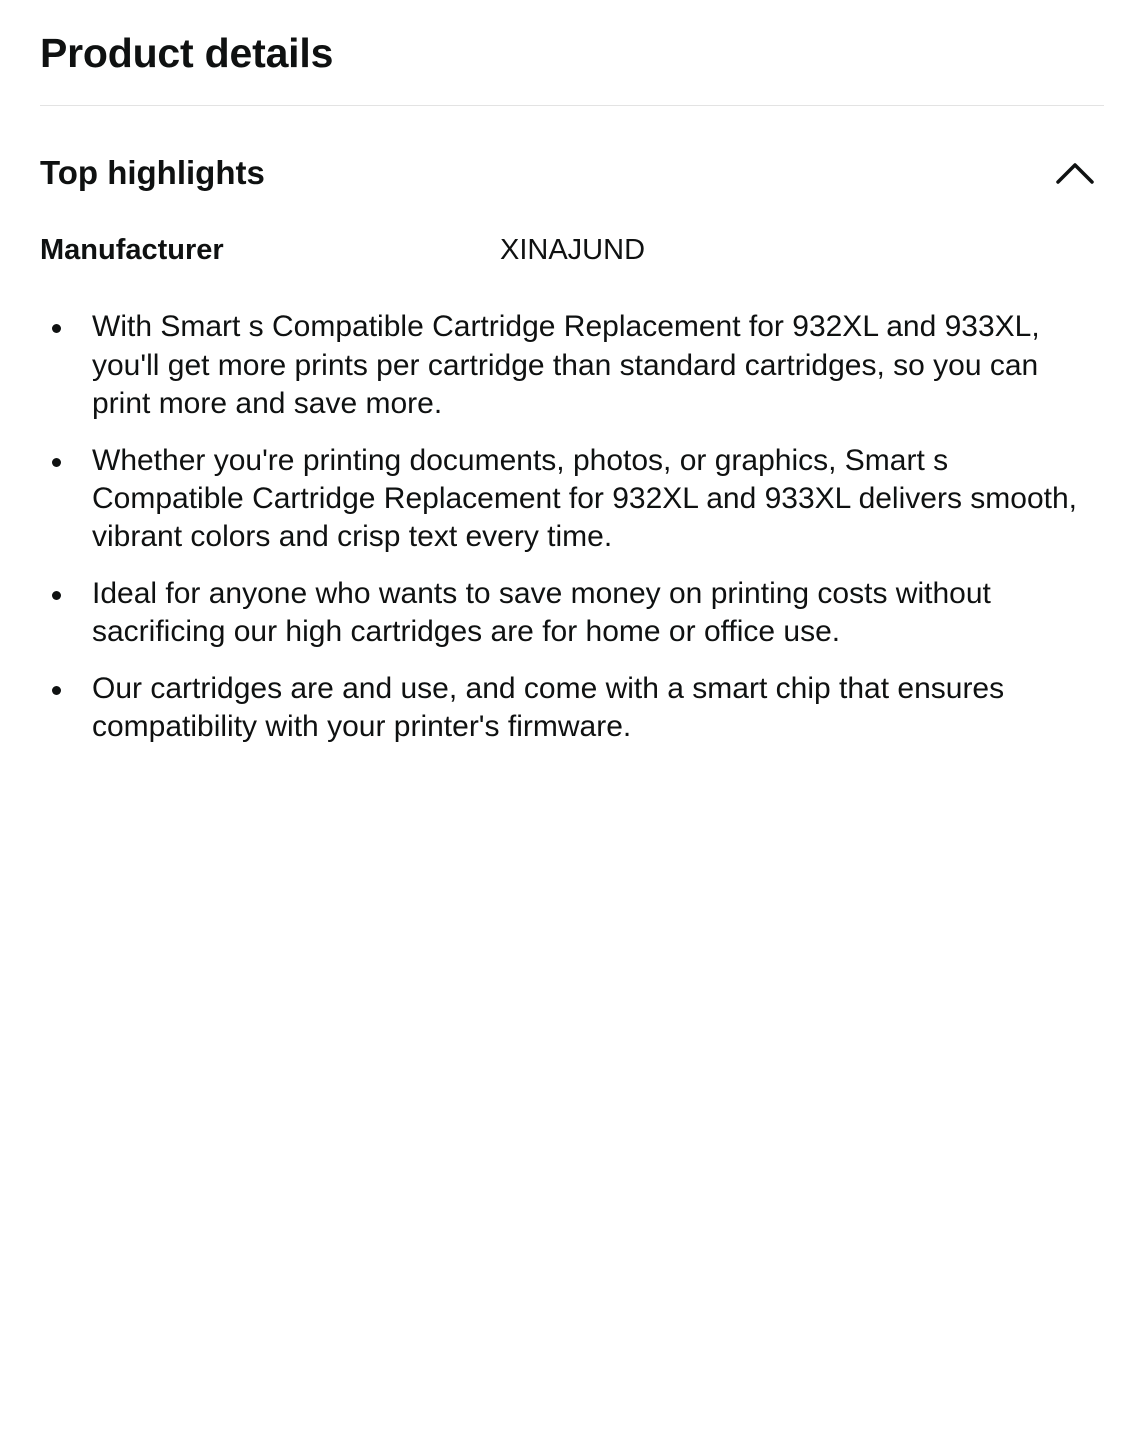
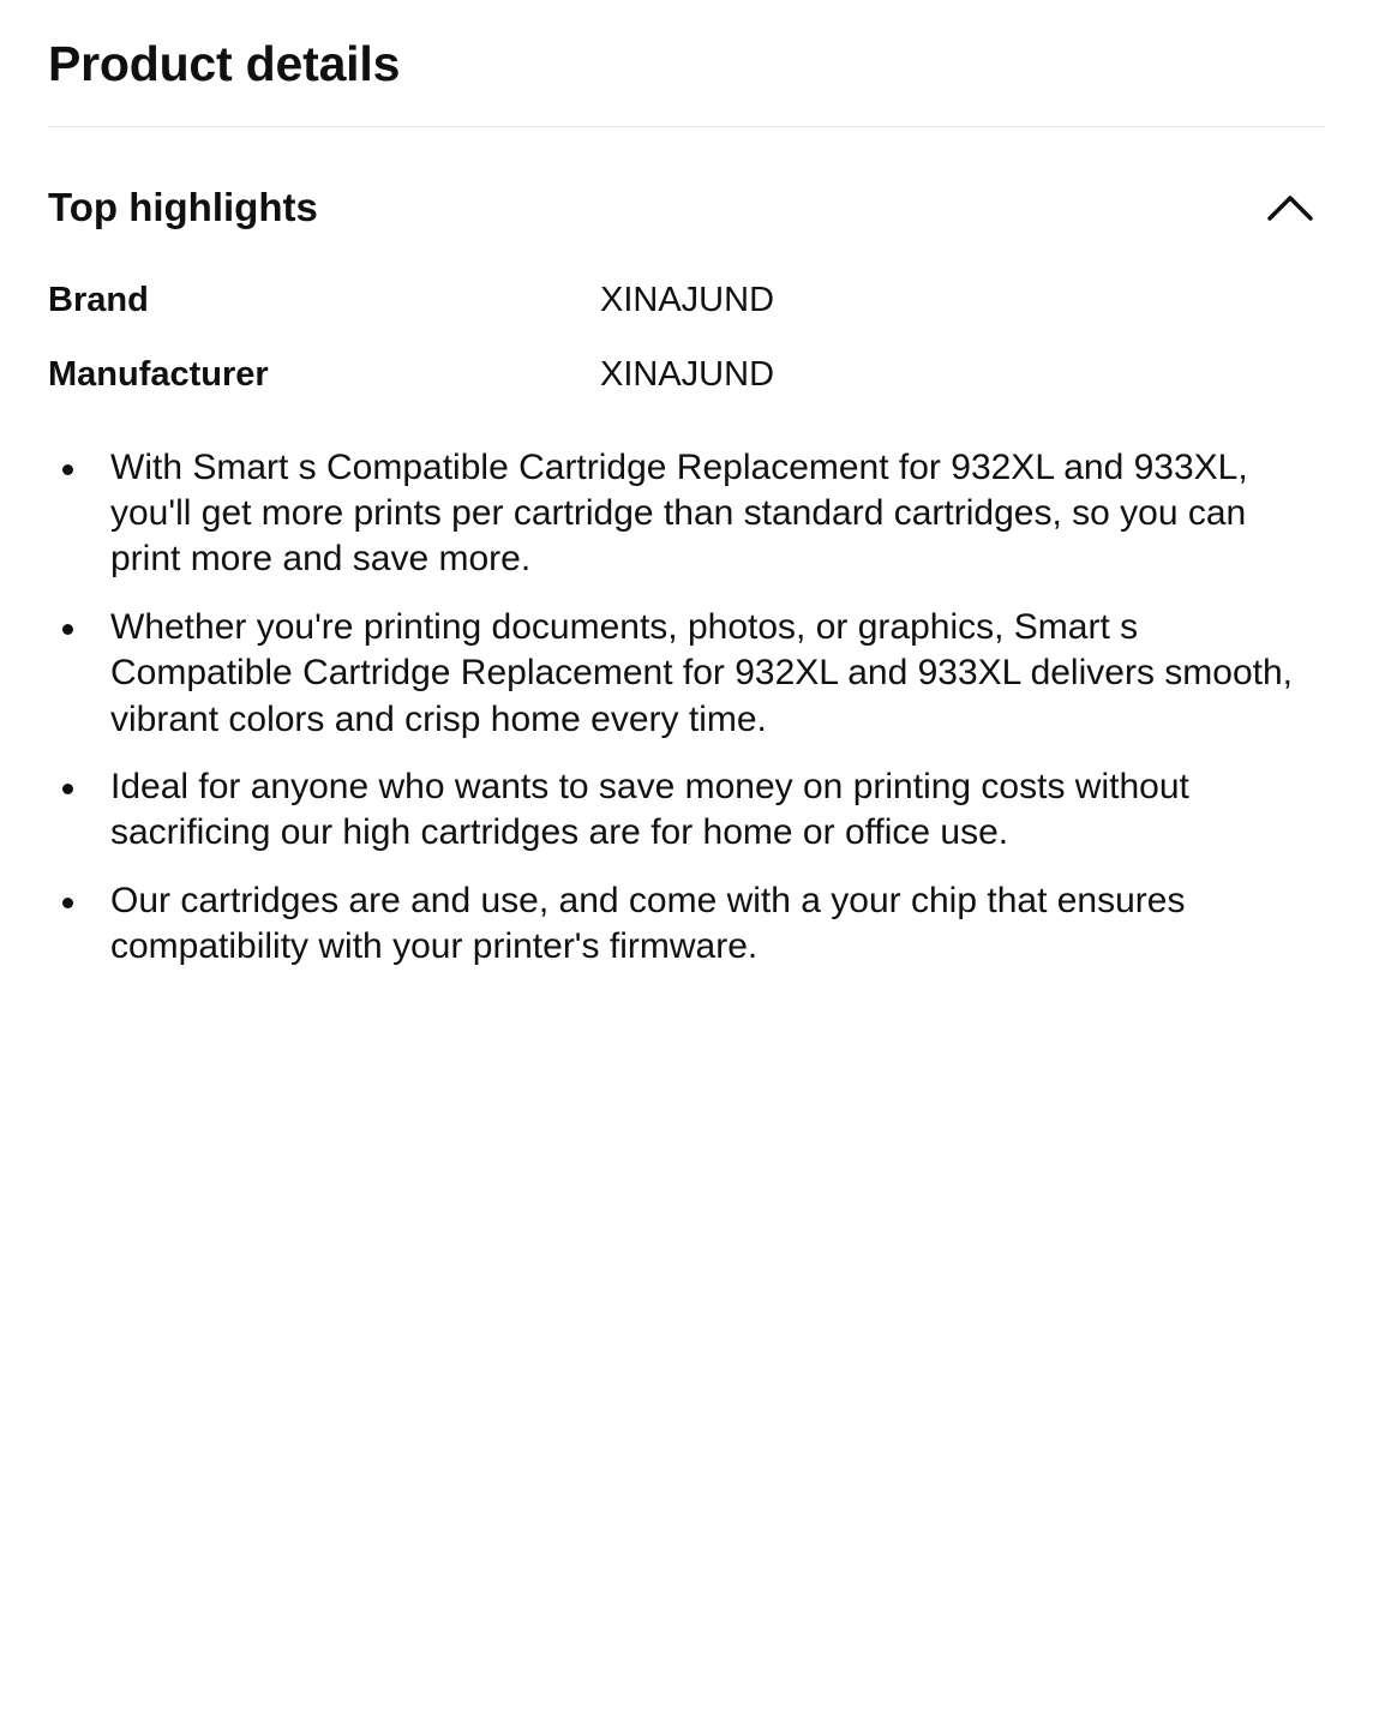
  Product details
  Top highlights
+ Brand	XINAJUND
  Manufacturer	XINAJUND
  With Smart s Compatible Cartridge Replacement for 932XL and 933XL, you'll get more prints per cartridge than standard cartridges, so you can print more and save more.
- Whether you're printing documents, photos, or graphics, Smart s Compatible Cartridge Replacement for 932XL and 933XL delivers smooth, vibrant colors and crisp text every time.
+ Whether you're printing documents, photos, or graphics, Smart s Compatible Cartridge Replacement for 932XL and 933XL delivers smooth, vibrant colors and crisp home every time.
  Ideal for anyone who wants to save money on printing costs without sacrificing our high cartridges are for home or office use.
- Our cartridges are and use, and come with a smart chip that ensures compatibility with your printer's firmware.
+ Our cartridges are and use, and come with a your chip that ensures compatibility with your printer's firmware.
